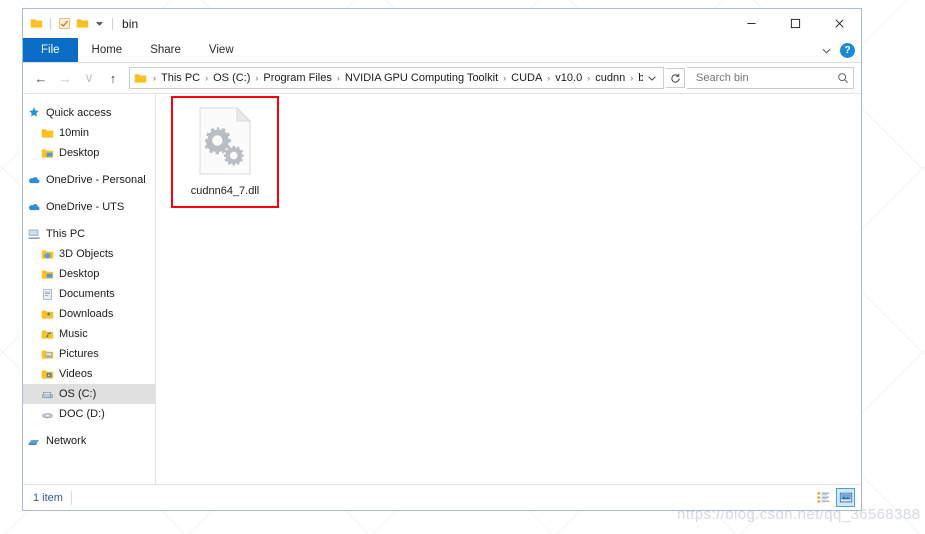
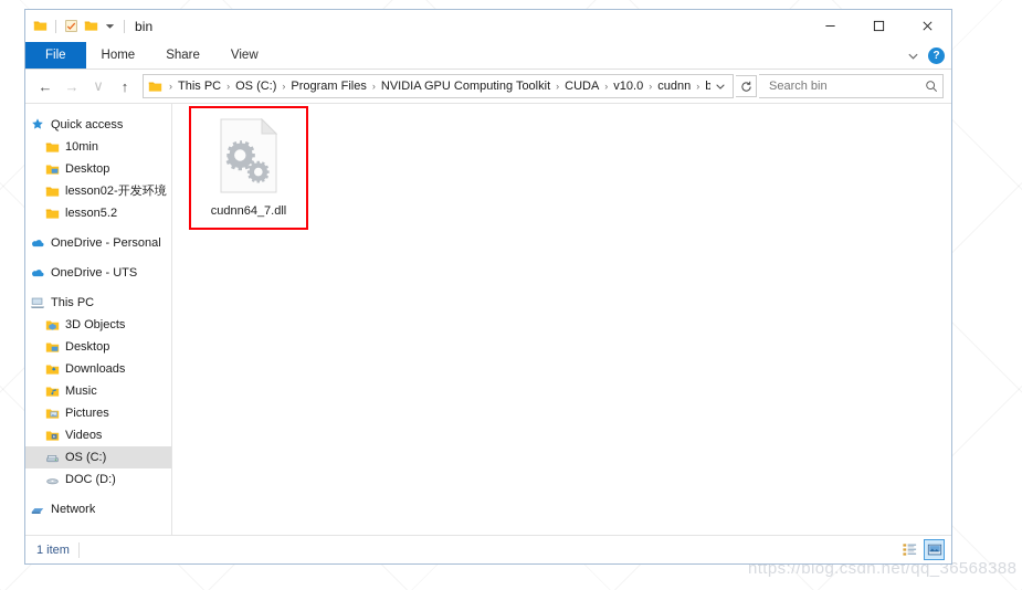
  https://blog.csdn.net/qq_36568388
  bin
  File
  Home
  Share
  View
  ?
  ←
  →
  ∨
  ↑
  ›
  This PC
  ›
  OS (C:)
  ›
  Program Files
  ›
  NVIDIA GPU Computing Toolkit
  ›
  CUDA
  ›
  v10.0
  ›
  cudnn
  ›
  Search bin
  Quick access
  10min
  Desktop
+ lesson02-开发环境
+ lesson5.2
  OneDrive - Personal
  OneDrive - UTS
  This PC
  3D Objects
  Desktop
- Documents
  Downloads
  Music
  Pictures
  Videos
  OS (C:)
  DOC (D:)
  Network
  cudnn64_7.dll
  1 item
